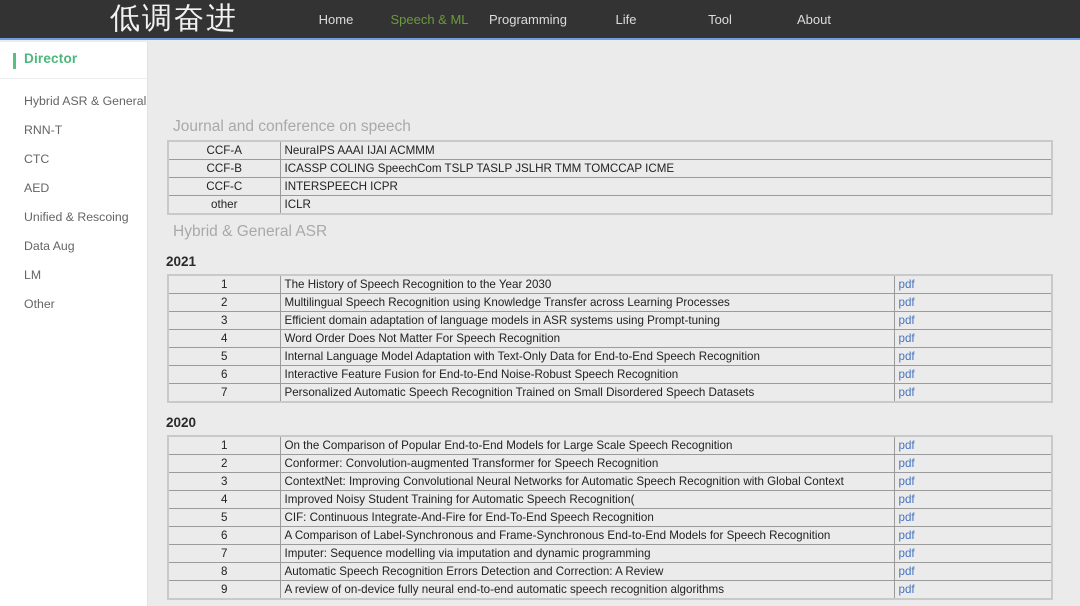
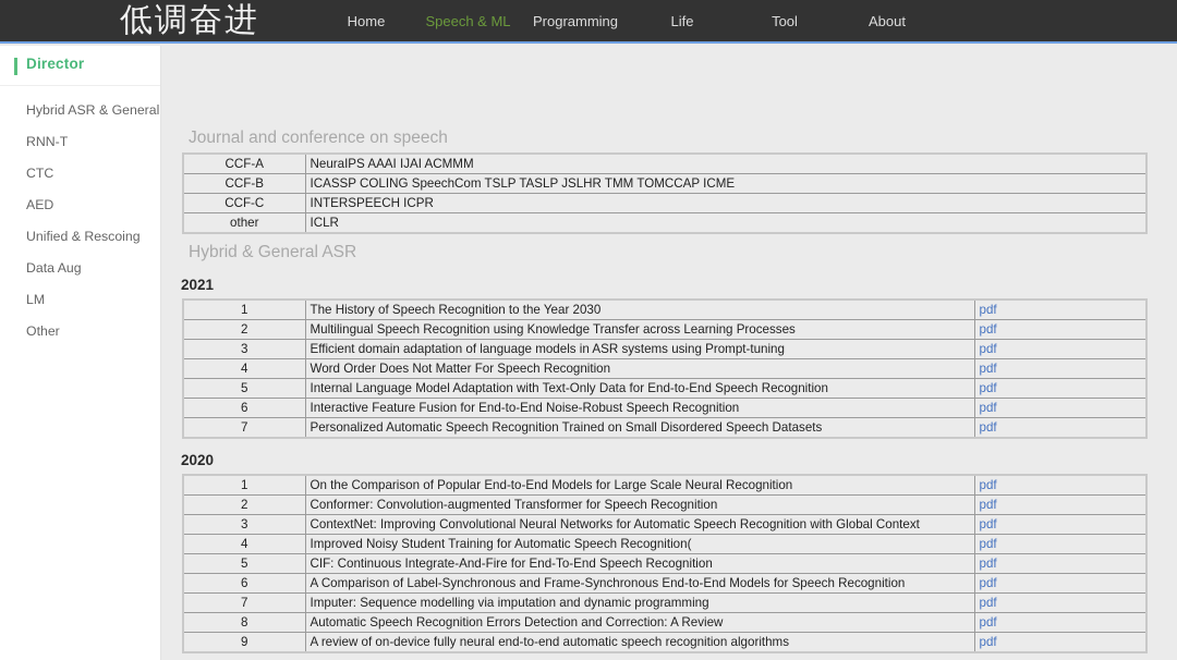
  低调奋进
  Home
  Speech & ML
  Programming
  Life
  Tool
  About
  Director
  Hybrid ASR & General
  RNN-T
  CTC
  AED
  Unified & Rescoing
  Data Aug
  LM
  Other
  Journal and conference on speech
  CCF-A	NeuraIPS AAAI IJAI ACMMM
  CCF-B	ICASSP COLING SpeechCom TSLP TASLP JSLHR TMM TOMCCAP ICME
  CCF-C	INTERSPEECH ICPR
  other	ICLR
  Hybrid & General ASR
  2021
  1	The History of Speech Recognition to the Year 2030	pdf
  2	Multilingual Speech Recognition using Knowledge Transfer across Learning Processes	pdf
  3	Efficient domain adaptation of language models in ASR systems using Prompt-tuning	pdf
  4	Word Order Does Not Matter For Speech Recognition	pdf
  5	Internal Language Model Adaptation with Text-Only Data for End-to-End Speech Recognition	pdf
  6	Interactive Feature Fusion for End-to-End Noise-Robust Speech Recognition	pdf
  7	Personalized Automatic Speech Recognition Trained on Small Disordered Speech Datasets	pdf
  2020
- 1	On the Comparison of Popular End-to-End Models for Large Scale Speech Recognition	pdf
+ 1	On the Comparison of Popular End-to-End Models for Large Scale Neural Recognition	pdf
  2	Conformer: Convolution-augmented Transformer for Speech Recognition	pdf
  3	ContextNet: Improving Convolutional Neural Networks for Automatic Speech Recognition with Global Context	pdf
  4	Improved Noisy Student Training for Automatic Speech Recognition(	pdf
  5	CIF: Continuous Integrate-And-Fire for End-To-End Speech Recognition	pdf
  6	A Comparison of Label-Synchronous and Frame-Synchronous End-to-End Models for Speech Recognition	pdf
  7	Imputer: Sequence modelling via imputation and dynamic programming	pdf
  8	Automatic Speech Recognition Errors Detection and Correction: A Review	pdf
  9	A review of on-device fully neural end-to-end automatic speech recognition algorithms	pdf
